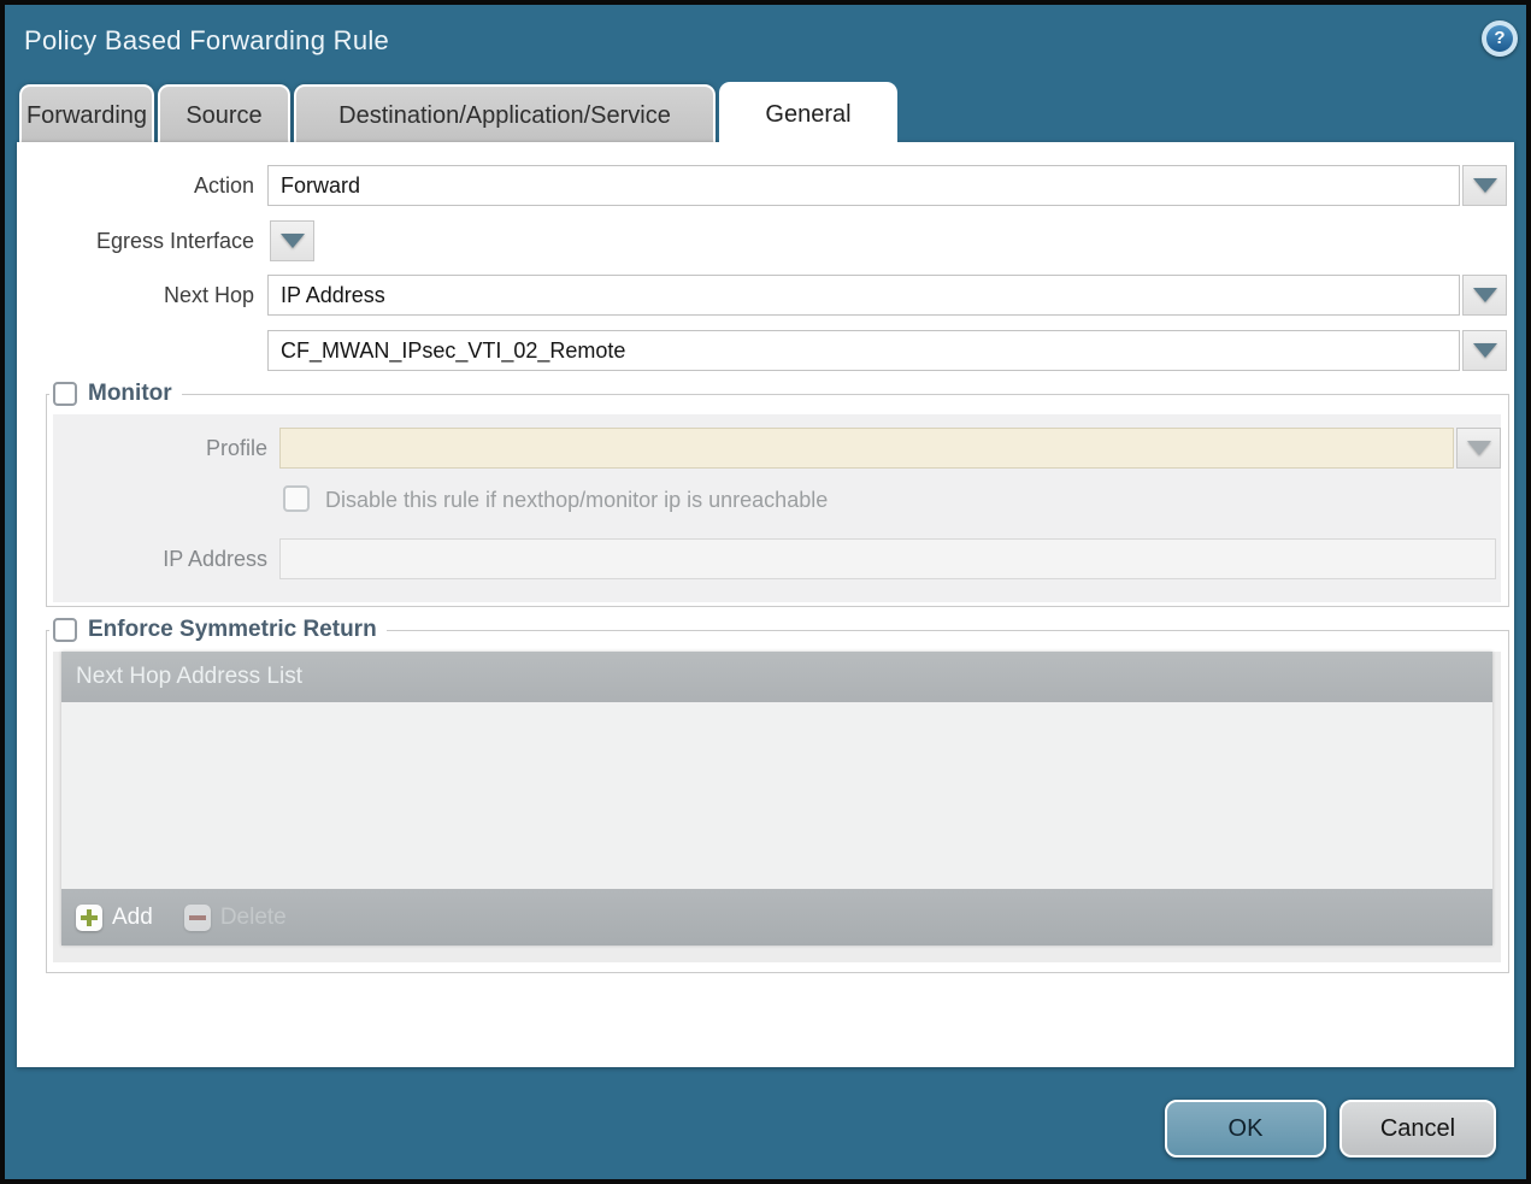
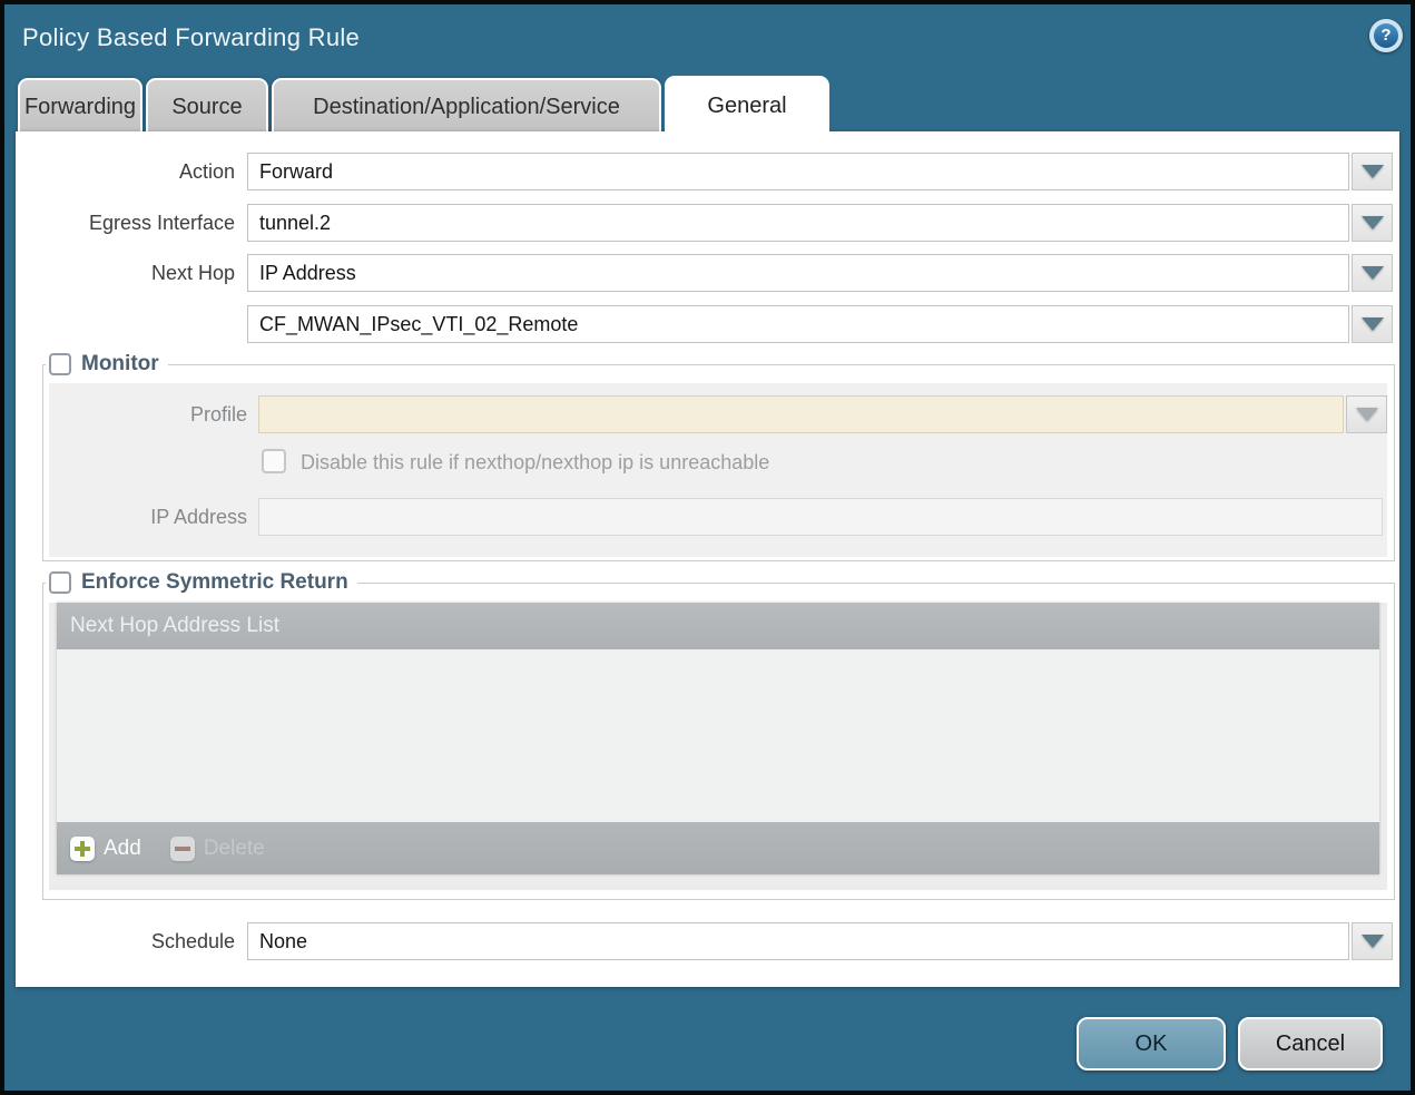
  Policy Based Forwarding Rule
  ?
  Forwarding
  Source
  Destination/Application/Service
  General
  Action
  Forward
  Egress Interface
+ tunnel.2
  Next Hop
  IP Address
  CF_MWAN_IPsec_VTI_02_Remote
  Monitor
  Profile
- Disable this rule if nexthop/monitor ip is unreachable
+ Disable this rule if nexthop/nexthop ip is unreachable
  IP Address
  Enforce Symmetric Return
  Next Hop Address List
  Add
  Delete
+ Schedule
+ None
  OK
  Cancel
